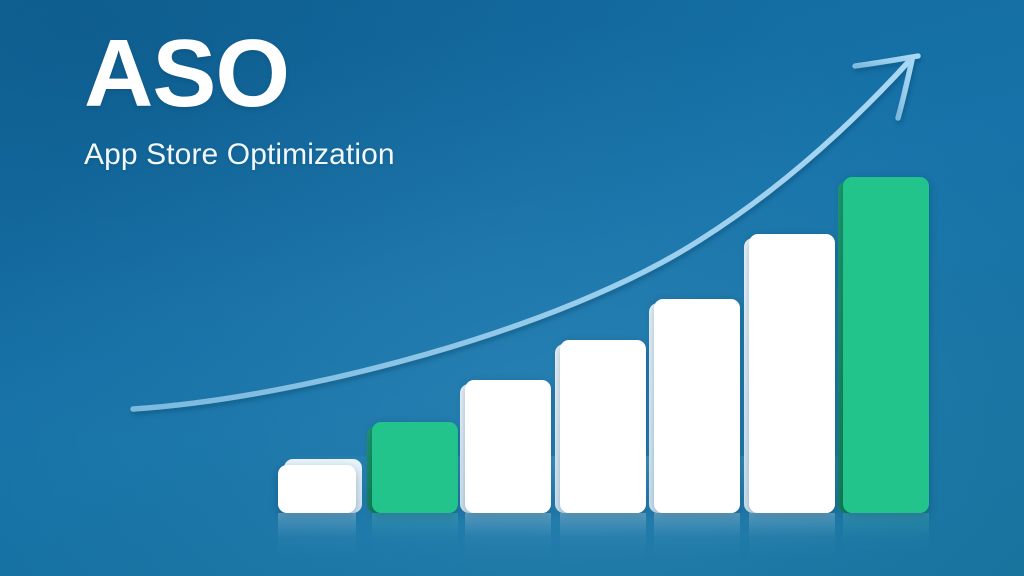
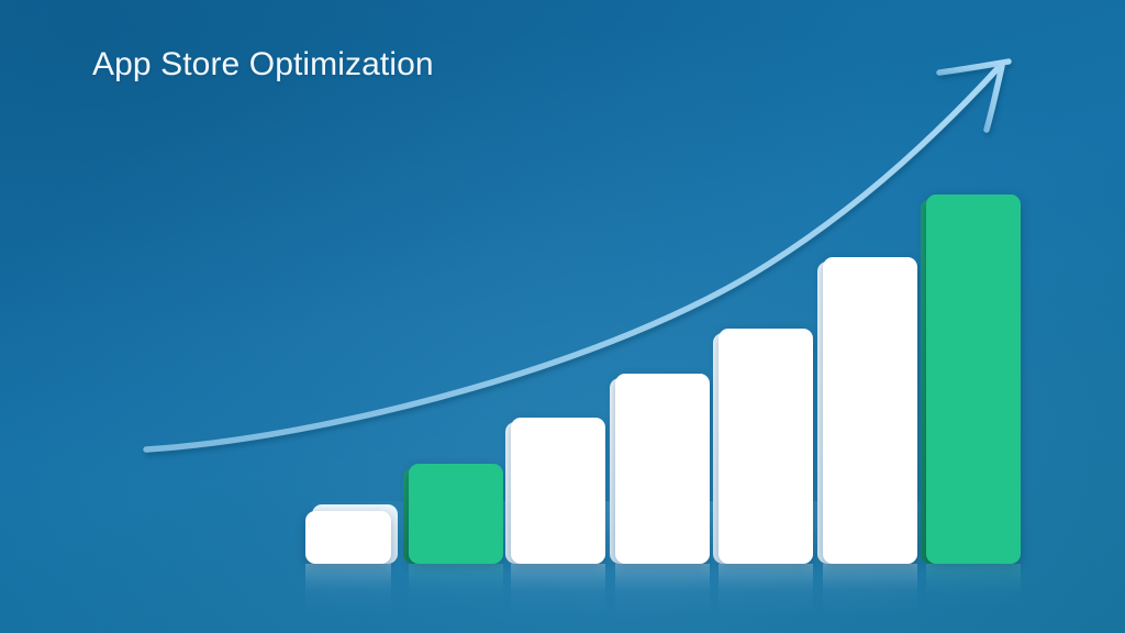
- ASO
  App Store Optimization
